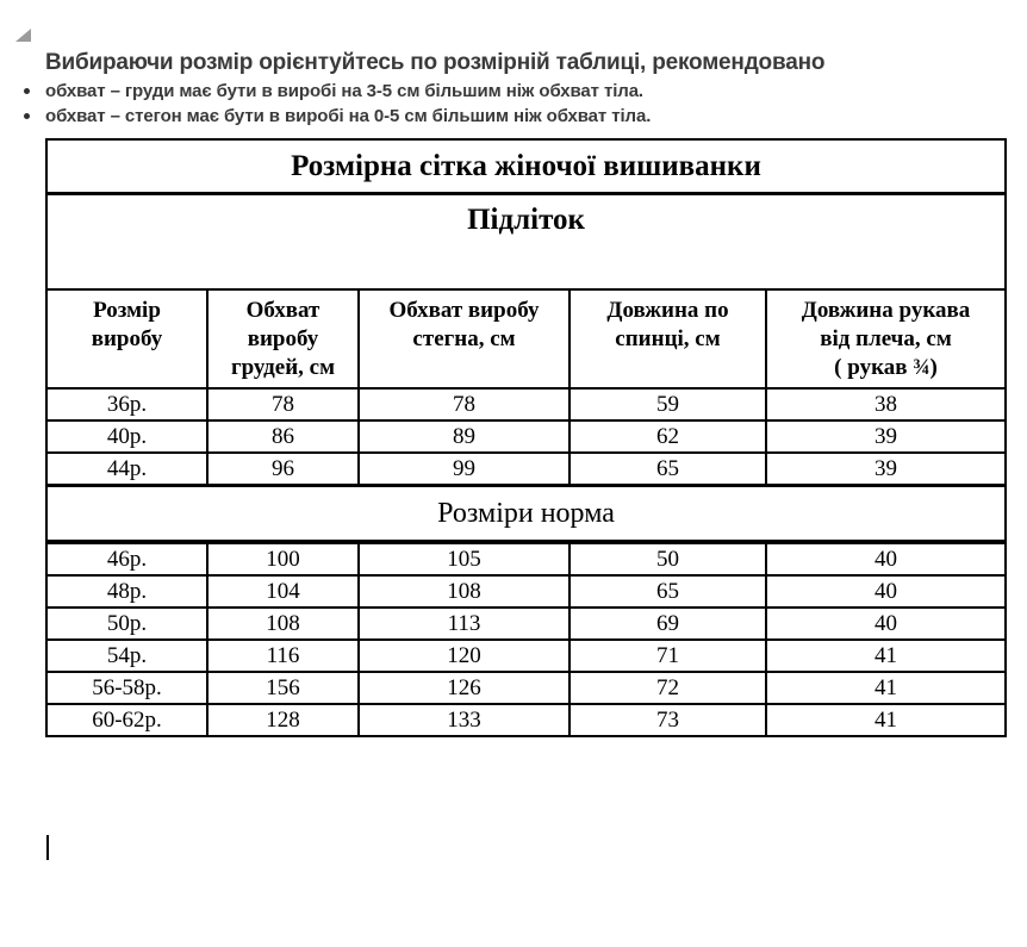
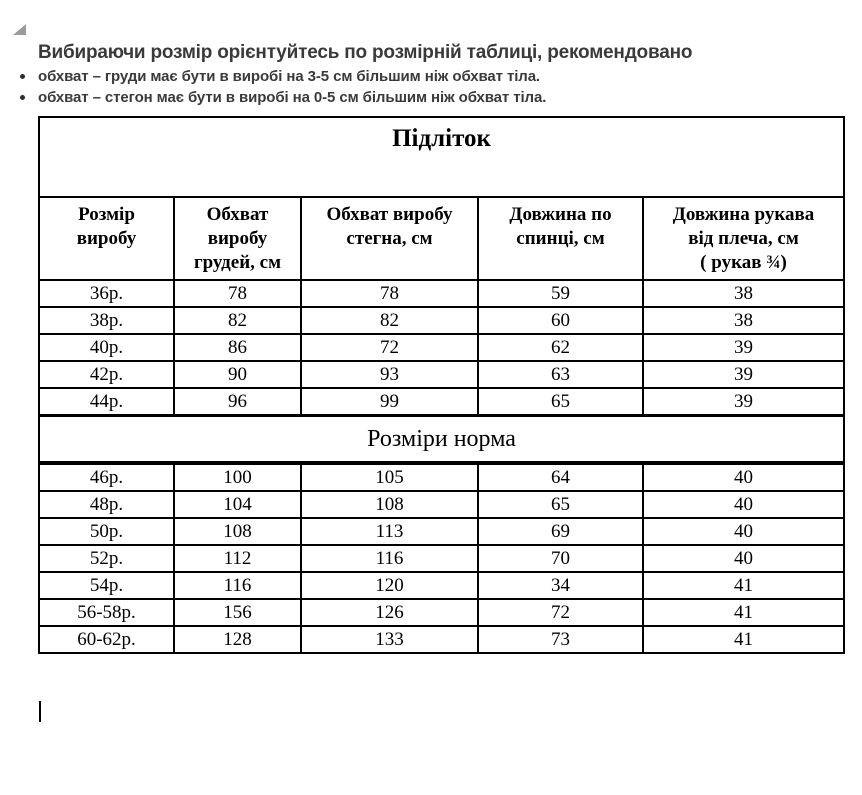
  Вибираючи розмір орієнтуйтесь по розмірній таблиці, рекомендовано
  обхват – груди має бути в виробі на 3-5 см більшим ніж обхват тіла.
  обхват – стегон має бути в виробі на 0-5 см більшим ніж обхват тіла.
- Розмірна сітка жіночої вишиванки
  Підліток
  Розмір виробу	Обхват виробу грудей, см	Обхват виробу стегна, см	Довжина по спинці, см	Довжина рукава від плеча, см ( рукав ¾)
  36р.	78	78	59	38
+ 38р.	82	82	60	38
- 40р.	86	89	62	39
+ 40р.	86	72	62	39
+ 42р.	90	93	63	39
  44р.	96	99	65	39
  Розміри норма
- 46р.	100	105	50	40
+ 46р.	100	105	64	40
  48р.	104	108	65	40
  50р.	108	113	69	40
+ 52р.	112	116	70	40
- 54р.	116	120	71	41
+ 54р.	116	120	34	41
  56-58р.	156	126	72	41
  60-62р.	128	133	73	41
